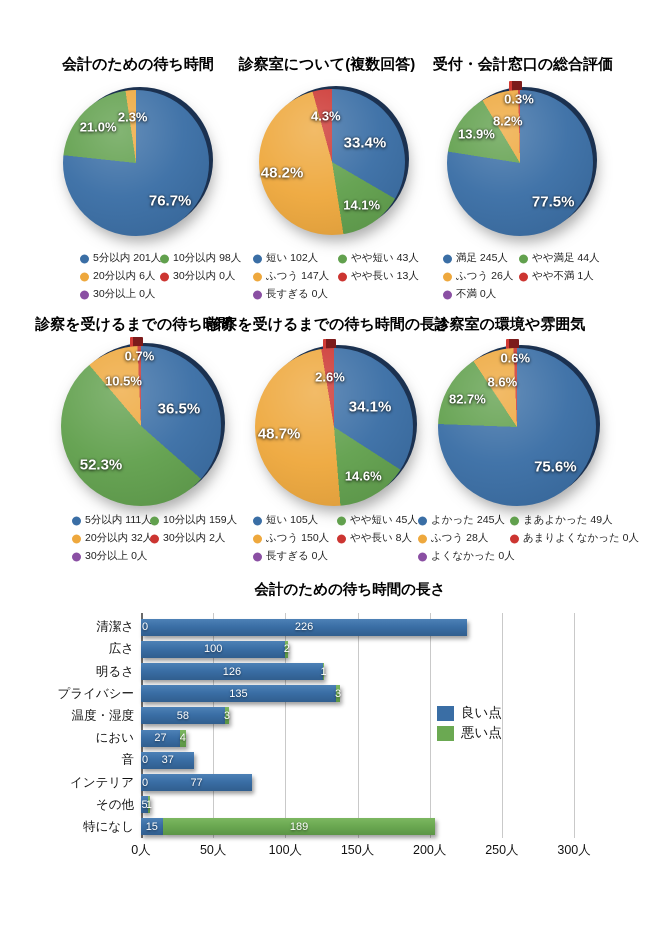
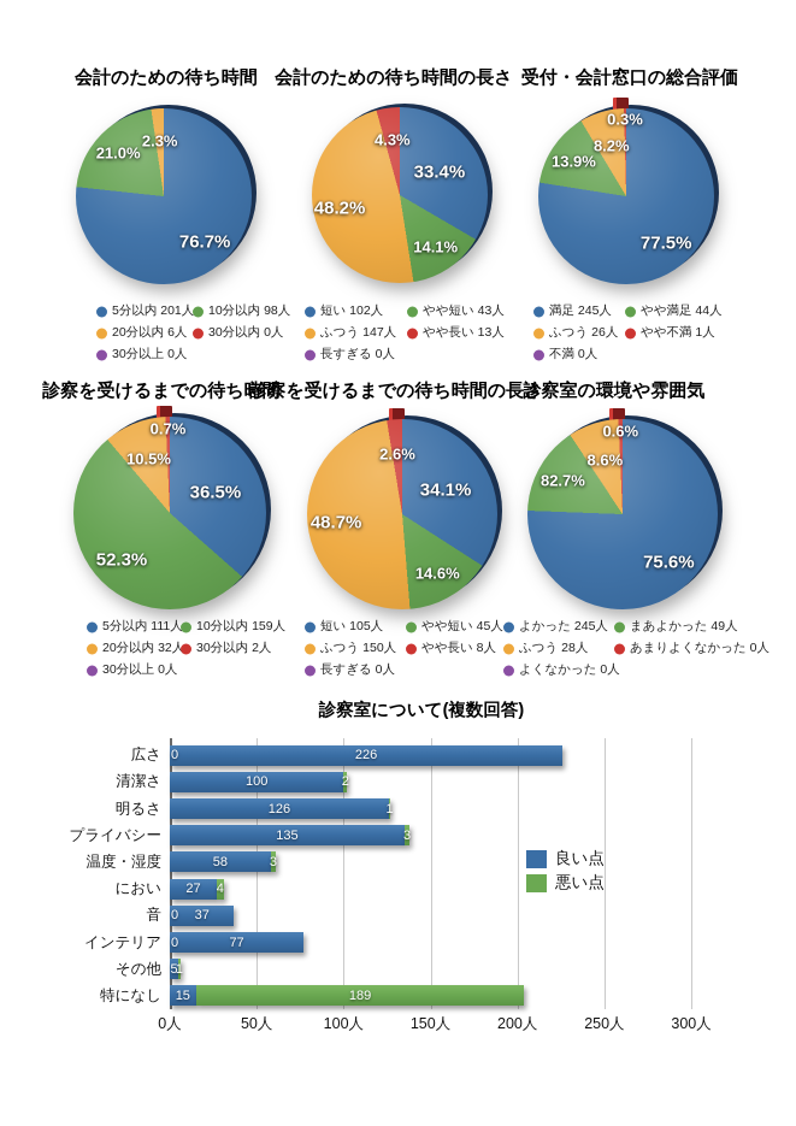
  会計のための待ち時間
  76.7%
  21.0%
  2.3%
  5分以内 201人
  10分以内 98人
  20分以内 6人
  30分以内 0人
  30分以上 0人
- 診察室について(複数回答)
+ 会計のための待ち時間の長さ
  33.4%
  14.1%
  48.2%
  4.3%
  短い 102人
  やや短い 43人
  ふつう 147人
  やや長い 13人
  長すぎる 0人
  受付・会計窓口の総合評価
  77.5%
  13.9%
  8.2%
  0.3%
  満足 245人
  やや満足 44人
  ふつう 26人
  やや不満 1人
  不満 0人
  診察を受けるまでの待ち時間
  36.5%
  52.3%
  10.5%
  0.7%
  5分以内 111人
  10分以内 159人
  20分以内 32人
  30分以内 2人
  30分以上 0人
  診察を受けるまでの待ち時間の長さ
  34.1%
  14.6%
  48.7%
  2.6%
  短い 105人
  やや短い 45人
  ふつう 150人
  やや長い 8人
  長すぎる 0人
  診察室の環境や雰囲気
  75.6%
  82.7%
  8.6%
  0.6%
  よかった 245人
  まあよかった 49人
  ふつう 28人
  あまりよくなかった 0人
  よくなかった 0人
- 会計のための待ち時間の長さ
+ 診察室について(複数回答)
  0人
  50人
  100人
  150人
  200人
  250人
  300人
- 清潔さ
+ 広さ
  226
  0
- 広さ
+ 清潔さ
  100
  2
  明るさ
  126
  1
  プライバシー
  135
  3
  温度・湿度
  58
  3
  におい
  27
  4
  音
  37
  0
  インテリア
  77
  0
  その他
  5
  1
  特になし
  15
  189
  良い点
  悪い点
